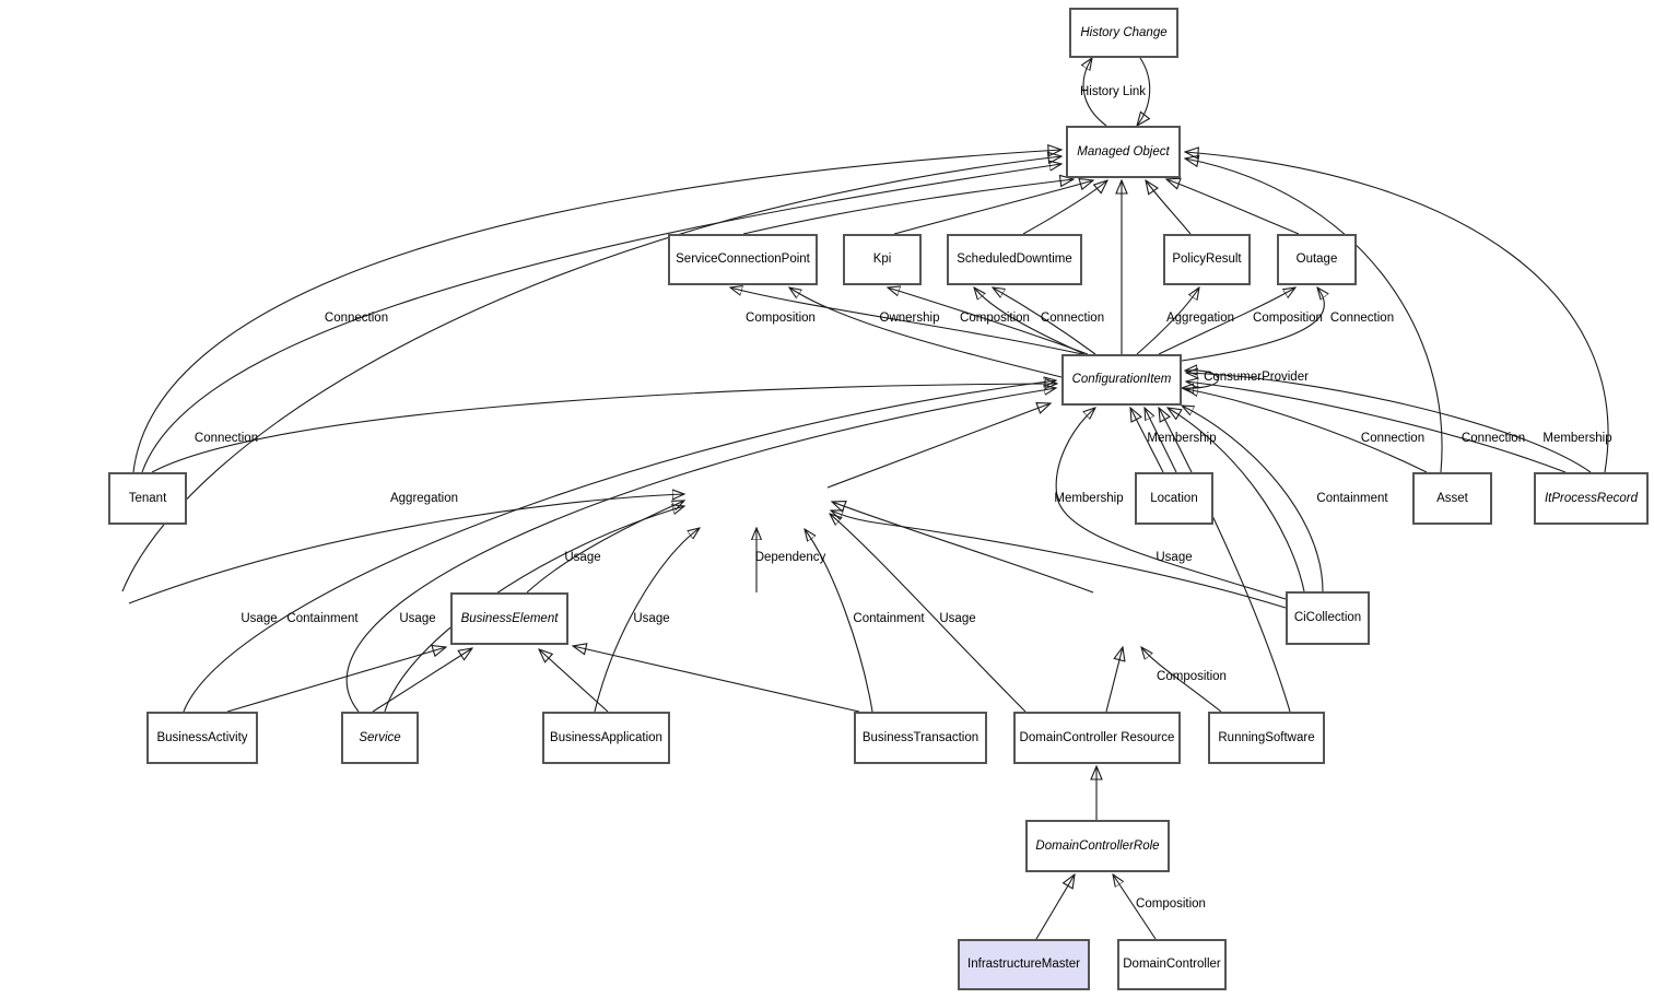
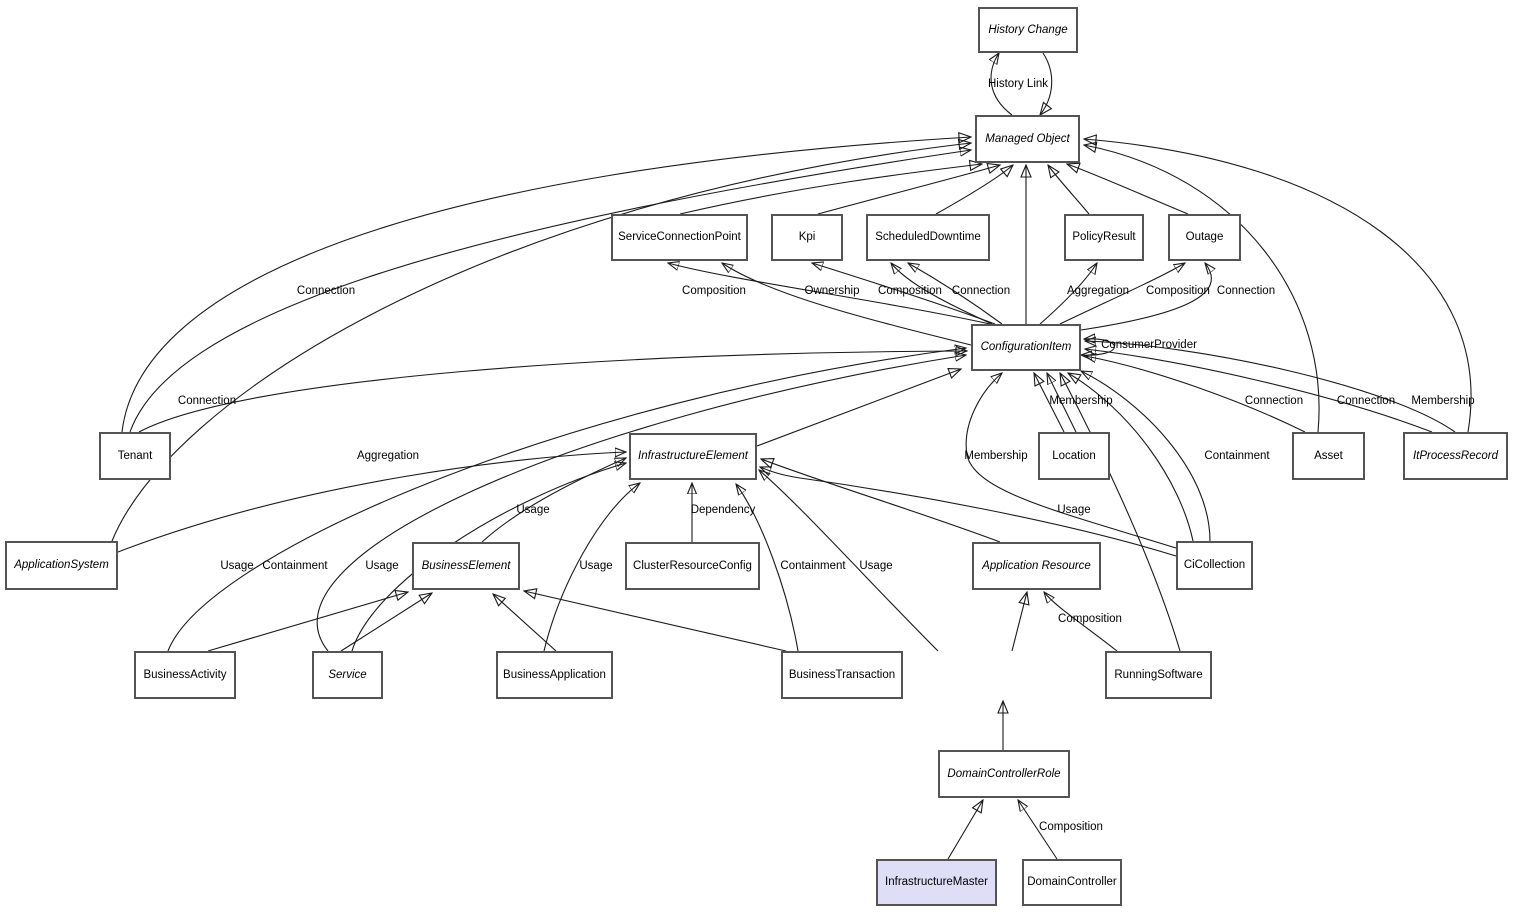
  History Change
  Managed Object
  ServiceConnectionPoint
  Kpi
  ScheduledDowntime
  PolicyResult
  Outage
  ConfigurationItem
  Tenant
+ InfrastructureElement
  Location
  Asset
  ItProcessRecord
+ ApplicationSystem
  BusinessElement
+ ClusterResourceConfig
+ Application Resource
  CiCollection
  BusinessActivity
  Service
  BusinessApplication
  BusinessTransaction
- DomainController Resource
  RunningSoftware
  DomainControllerRole
  InfrastructureMaster
  DomainController
  History Link
  Connection
  Composition
  Ownership
  Composition
  Connection
  Aggregation
  Composition
  Connection
  ConsumerProvider
  Connection
  Membership
  Connection
  Connection
  Membership
  Aggregation
  Membership
  Containment
  Usage
  Dependency
  Usage
  Usage
  Containment
  Usage
  Usage
  Containment
  Usage
  Composition
  Composition
